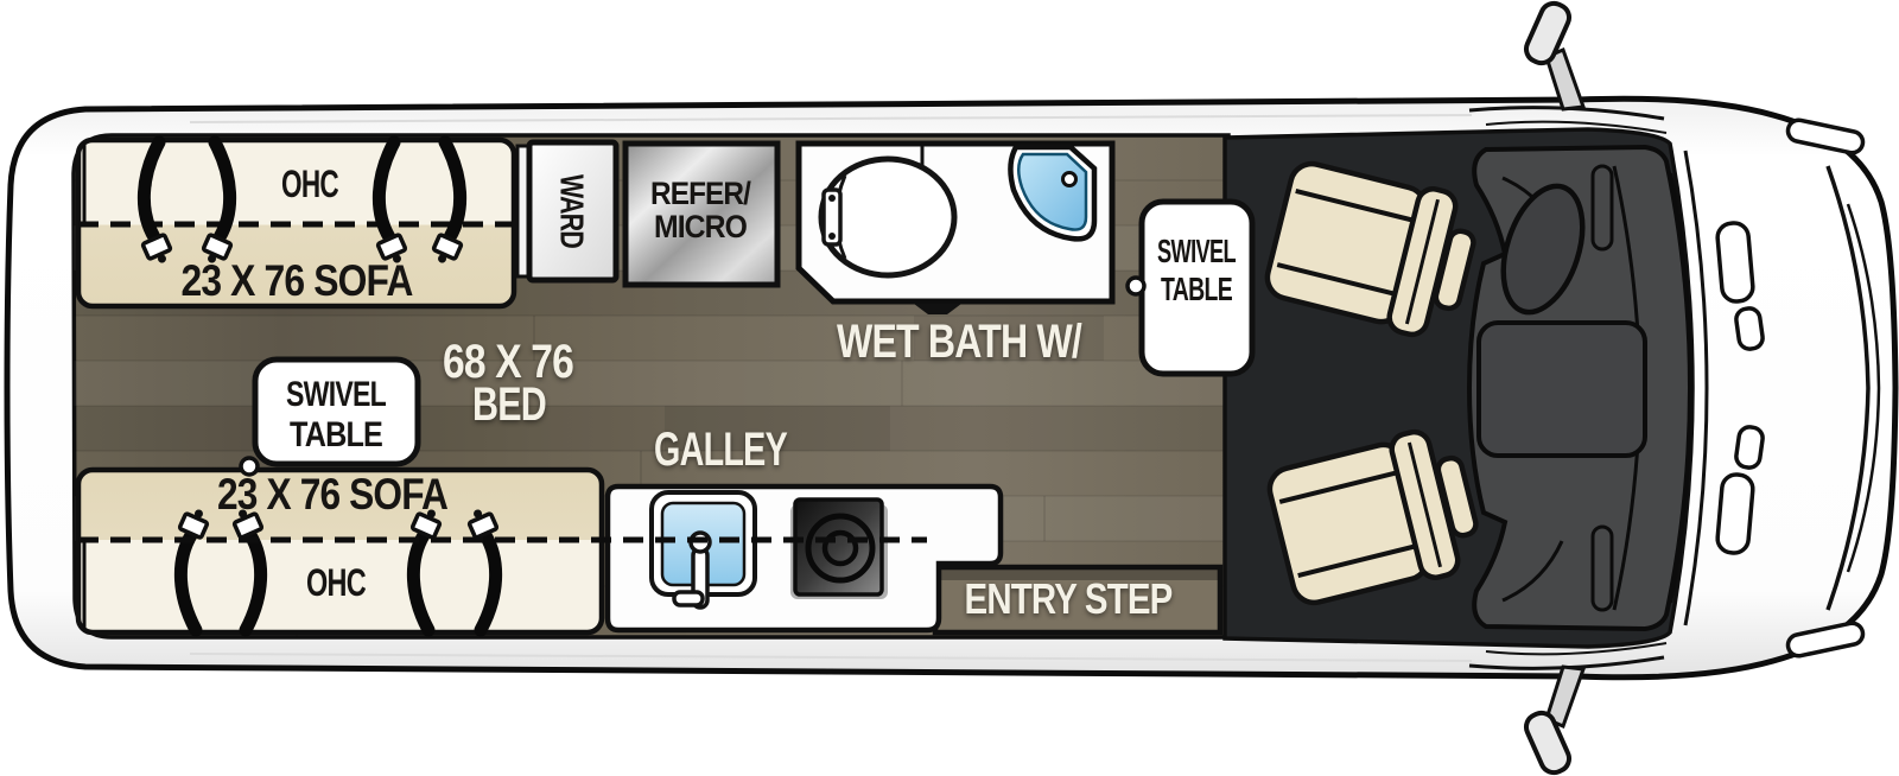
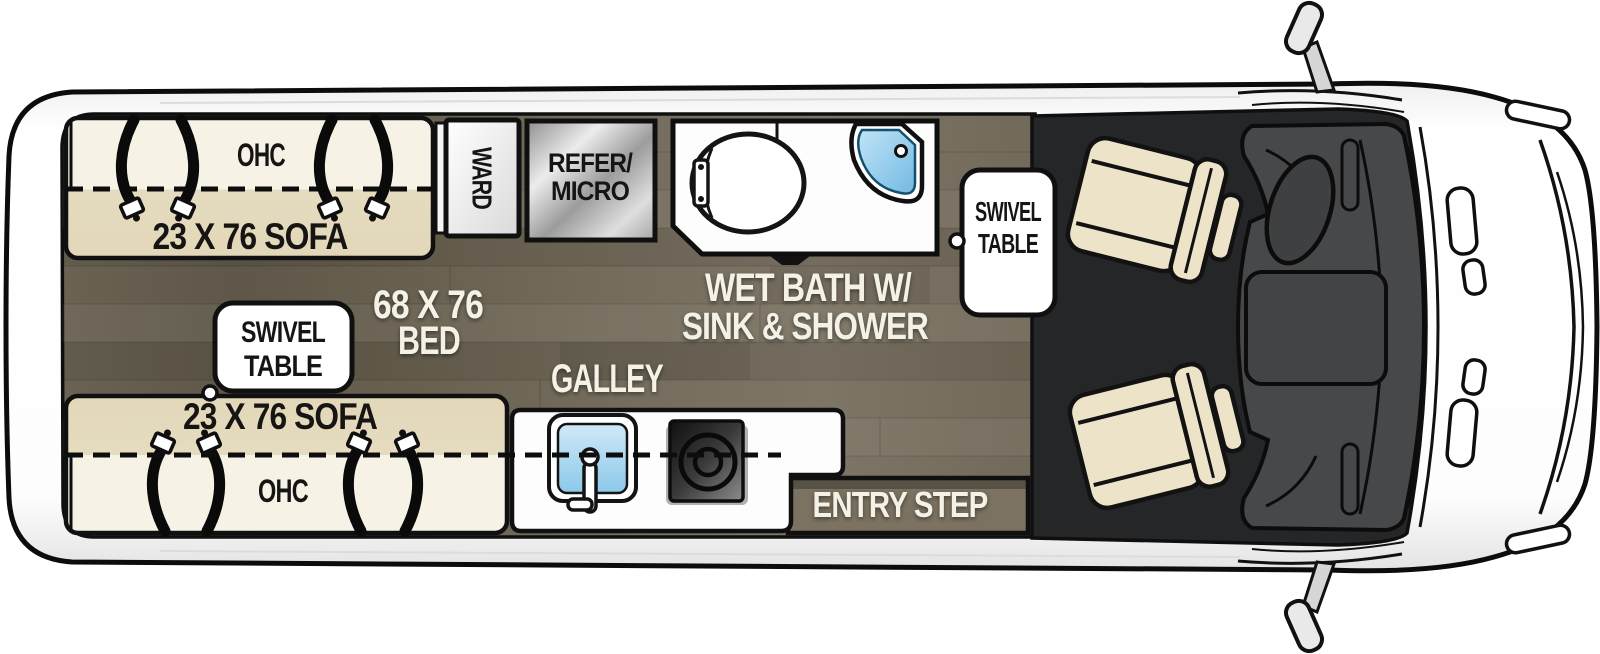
  OHC
  23 X 76 SOFA
  REFER/
  MICRO
  WET BATH W/
+ SINK & SHOWER
  SWIVEL
  TABLE
  68 X 76
  BED
  SWIVEL
  TABLE
  GALLEY
  23 X 76 SOFA
  OHC
  ENTRY STEP
